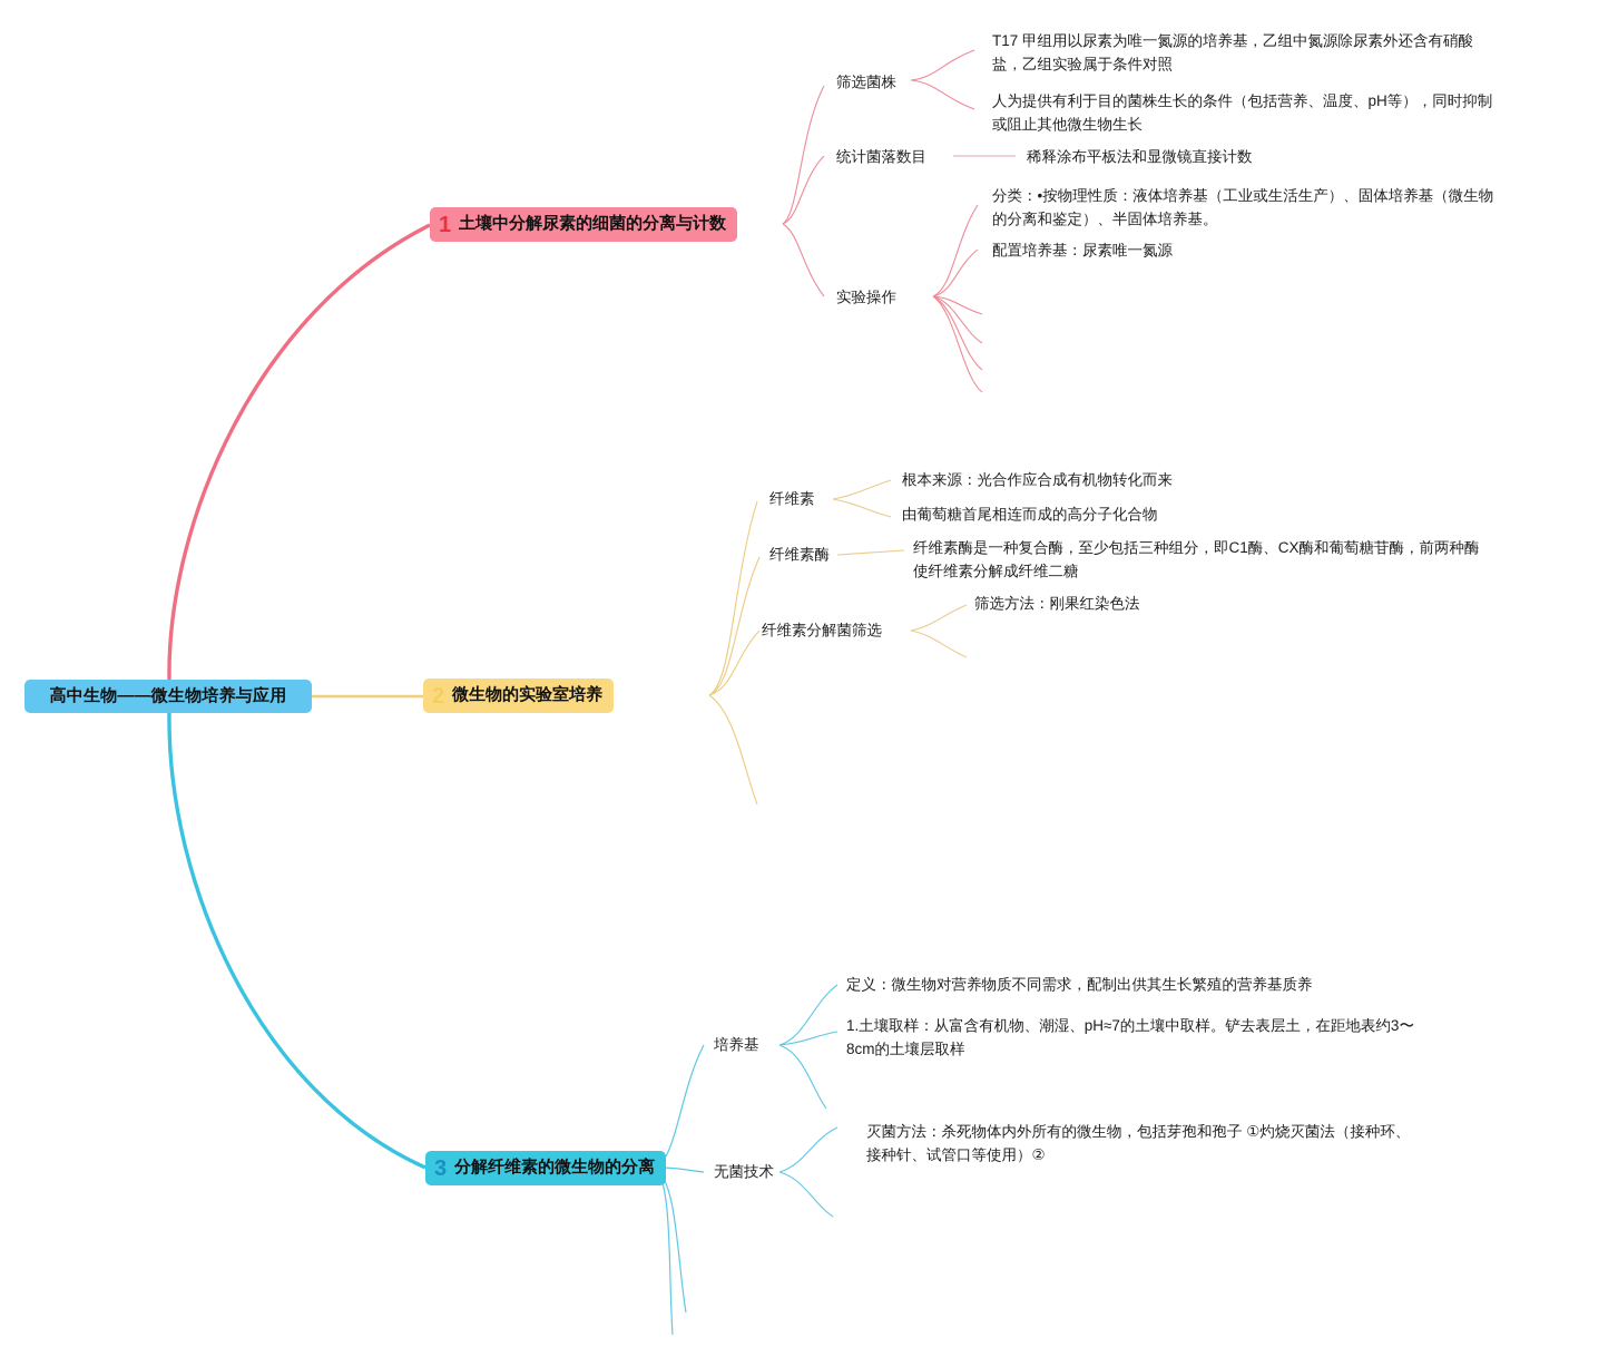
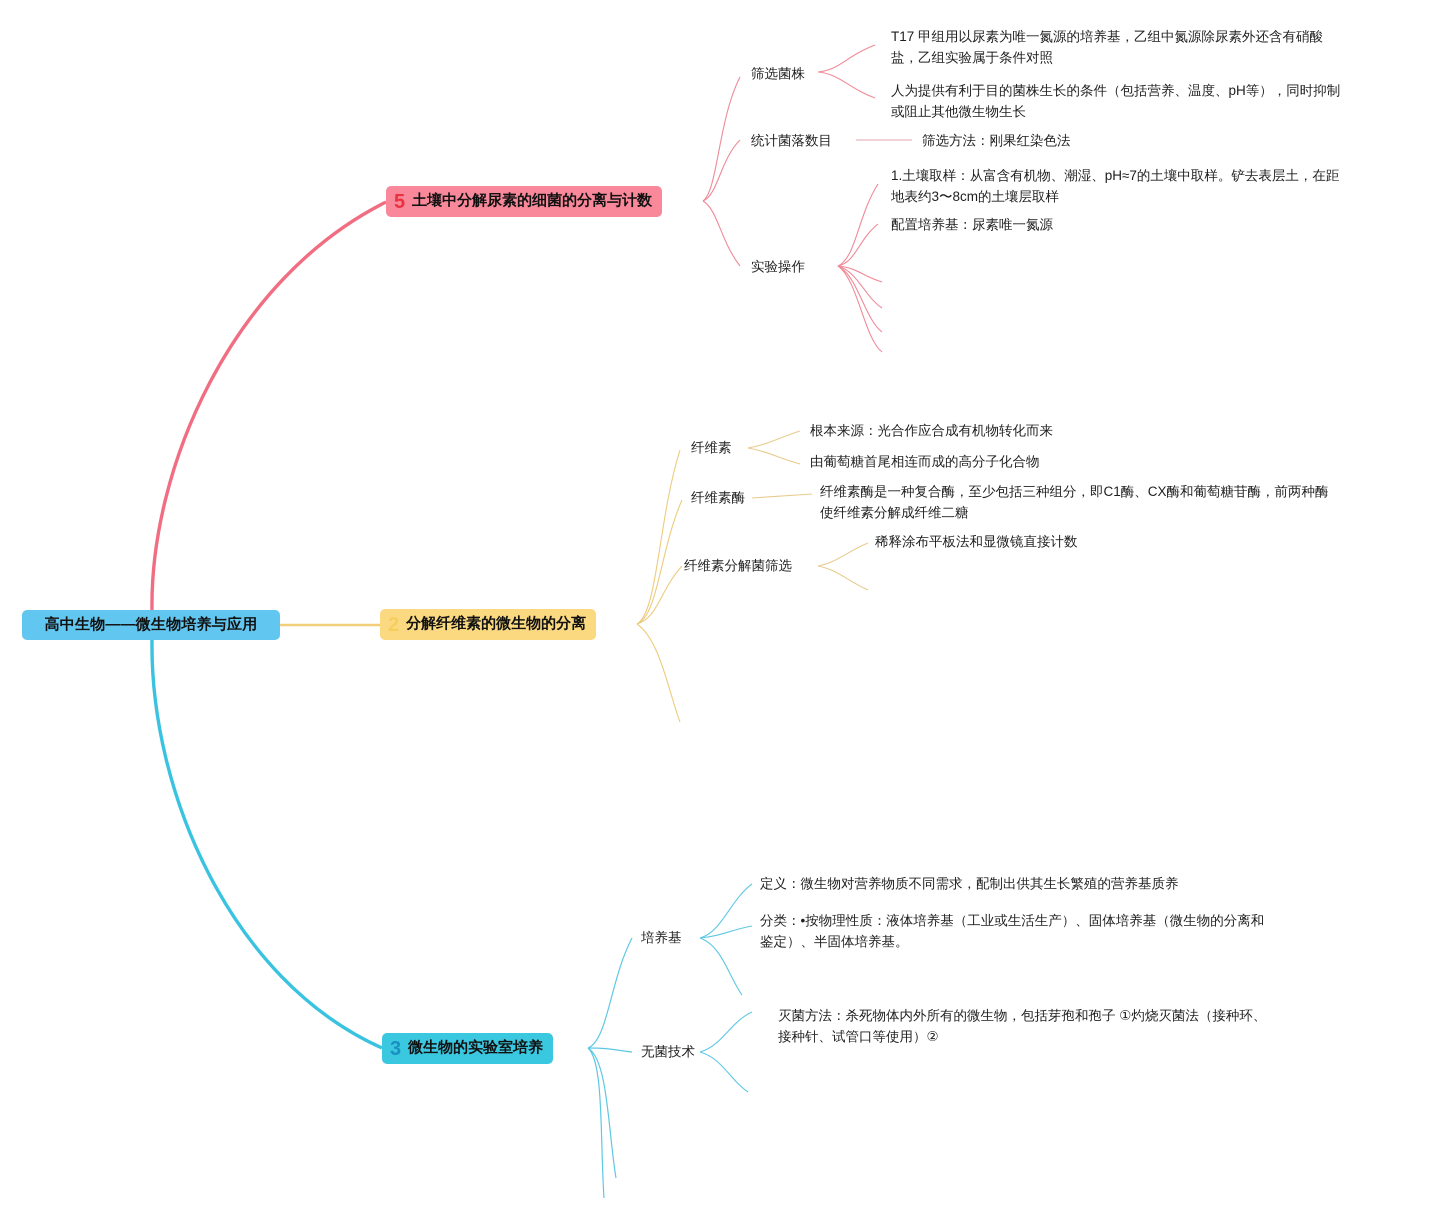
  高中生物——微生物培养与应用
- 1
+ 5
  土壤中分解尿素的细菌的分离与计数
  2
- 微生物的实验室培养
+ 分解纤维素的微生物的分离
  3
- 分解纤维素的微生物的分离
+ 微生物的实验室培养
  筛选菌株
  统计菌落数目
  实验操作
  T17 甲组用以尿素为唯一氮源的培养基，乙组中氮源除尿素外还含有硝酸盐，乙组实验属于条件对照
  人为提供有利于目的菌株生长的条件（包括营养、温度、pH等），同时抑制或阻止其他微生物生长
- 稀释涂布平板法和显微镜直接计数
+ 筛选方法：刚果红染色法
- 分类：•按物理性质：液体培养基（工业或生活生产）、固体培养基（微生物的分离和鉴定）、半固体培养基。
+ 1.土壤取样：从富含有机物、潮湿、pH≈7的土壤中取样。铲去表层土，在距地表约3〜8cm的土壤层取样
  配置培养基：尿素唯一氮源
  纤维素
  纤维素酶
  纤维素分解菌筛选
  根本来源：光合作应合成有机物转化而来
  由葡萄糖首尾相连而成的高分子化合物
  纤维素酶是一种复合酶，至少包括三种组分，即C1酶、CX酶和葡萄糖苷酶，前两种酶使纤维素分解成纤维二糖
- 筛选方法：刚果红染色法
+ 稀释涂布平板法和显微镜直接计数
  培养基
  无菌技术
  定义：微生物对营养物质不同需求，配制出供其生长繁殖的营养基质养
- 1.土壤取样：从富含有机物、潮湿、pH≈7的土壤中取样。铲去表层土，在距地表约3〜8cm的土壤层取样
+ 分类：•按物理性质：液体培养基（工业或生活生产）、固体培养基（微生物的分离和鉴定）、半固体培养基。
  灭菌方法：杀死物体内外所有的微生物，包括芽孢和孢子 ①灼烧灭菌法（接种环、接种针、试管口等使用）②
